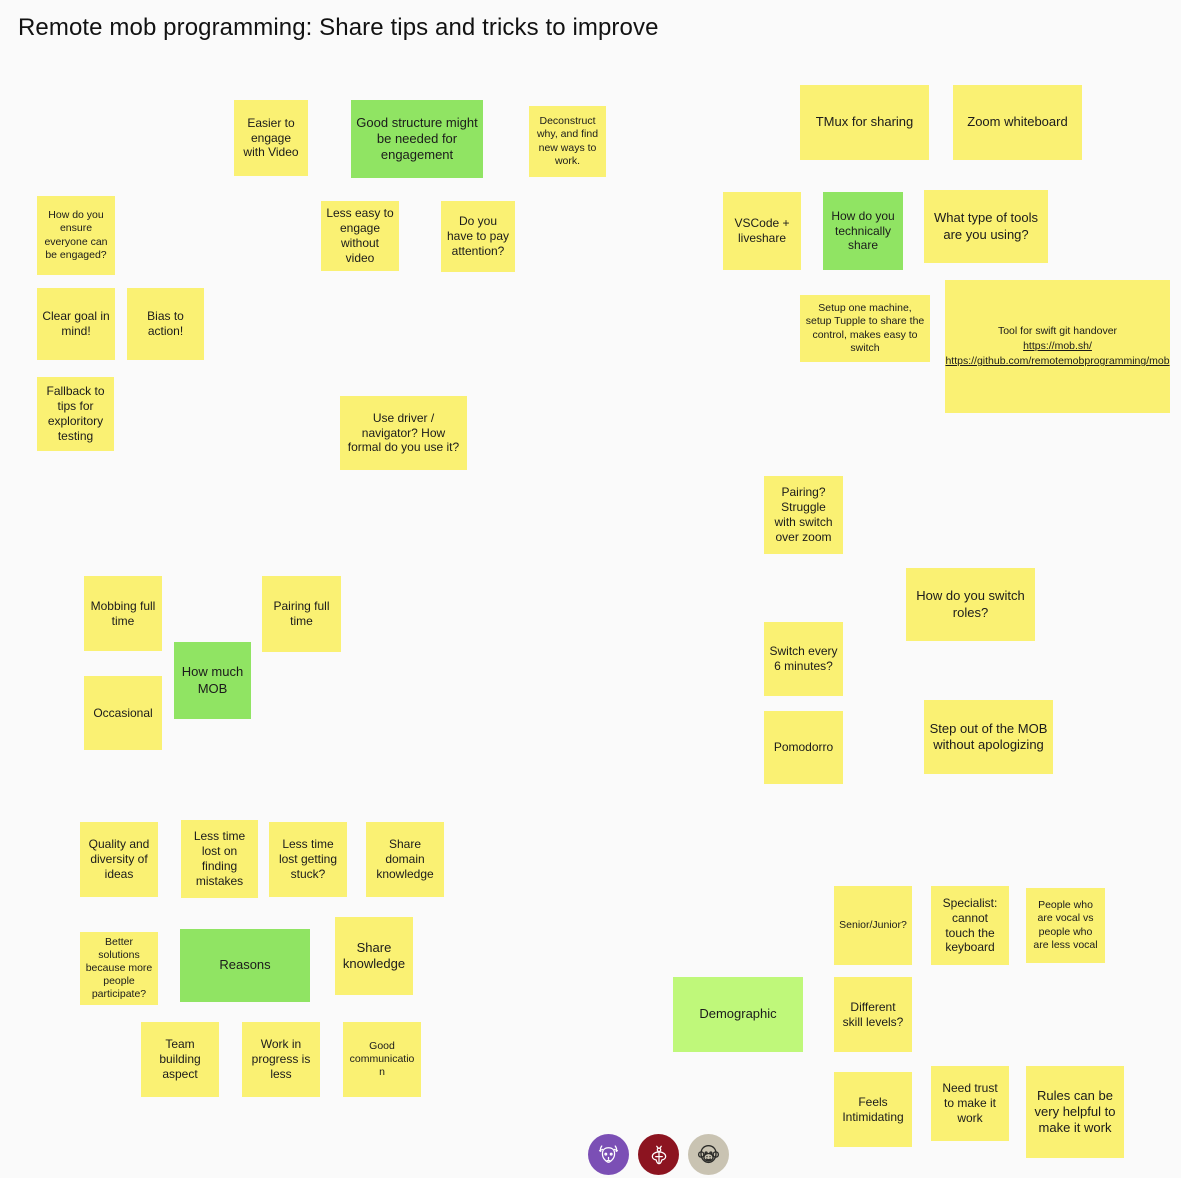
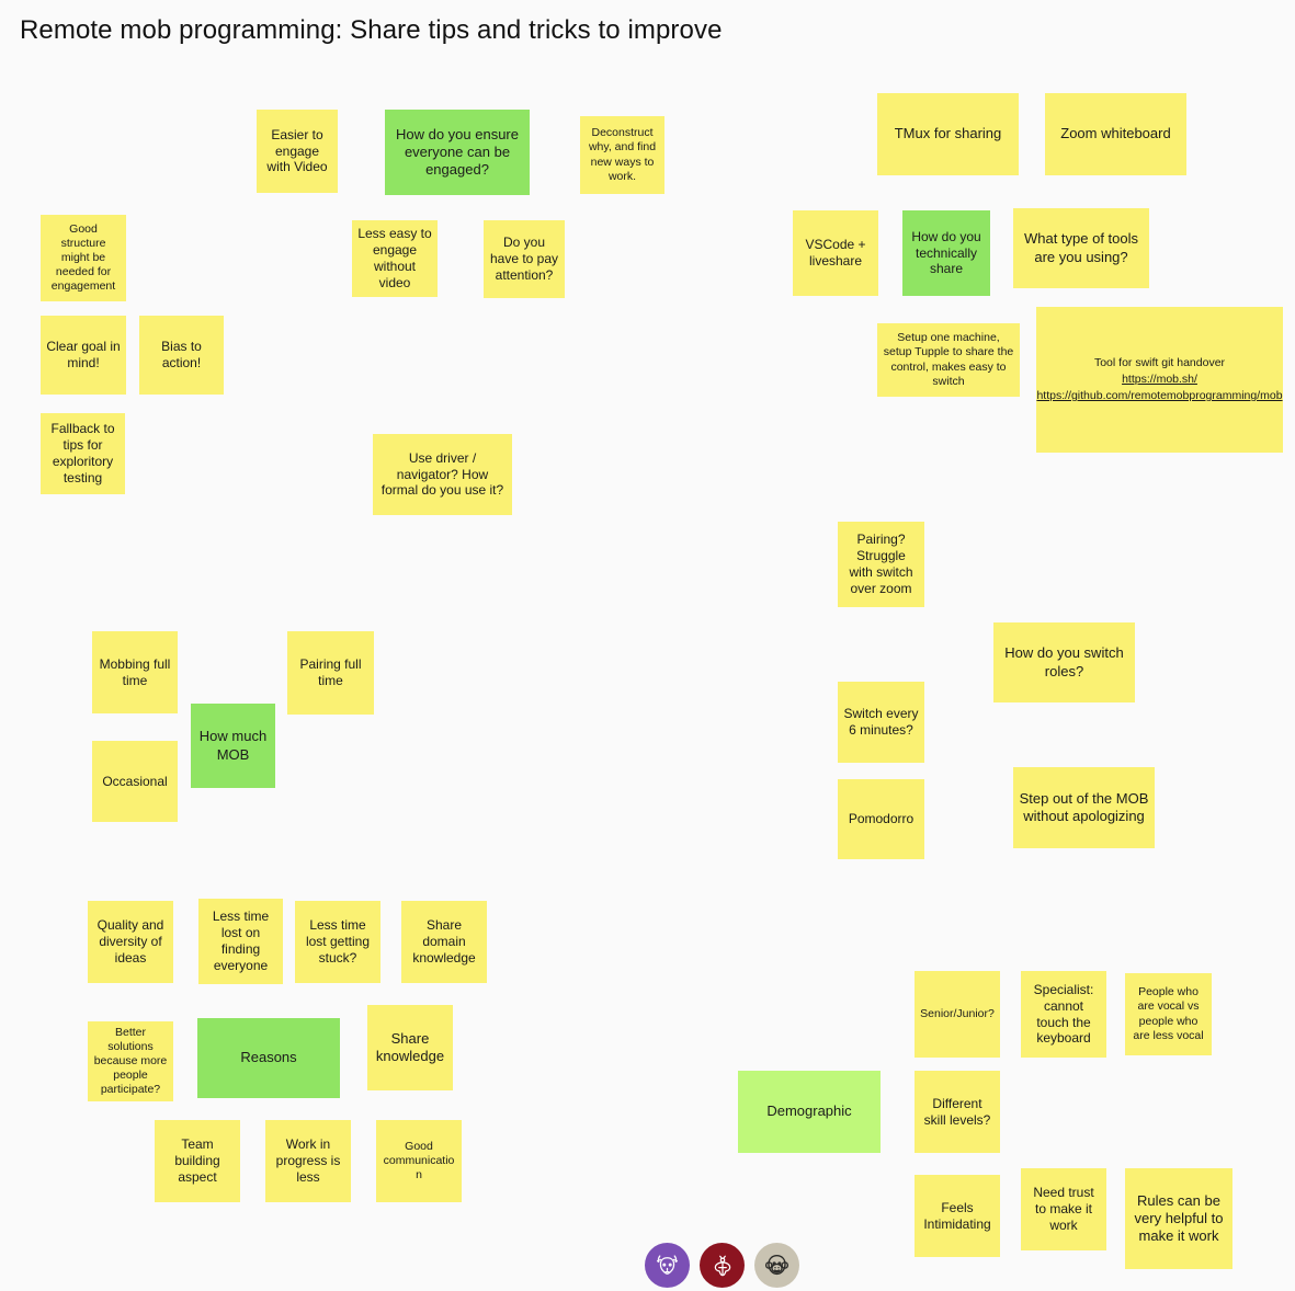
  Remote mob programming: Share tips and tricks to improve
  Easier to
  engage
  with Video
- Good structure might be needed for engagement
+ How do you ensure everyone can be engaged?
  Deconstruct why, and find new ways to work.
- How do you ensure everyone can be engaged?
+ Good structure might be needed for engagement
  Less easy to engage without video
  Do you have to pay attention?
  Clear goal in mind!
  Bias to action!
  Fallback to tips for exploritory testing
  Use driver / navigator? How formal do you use it?
  TMux for sharing
  Zoom whiteboard
  VSCode + liveshare
  How do you technically share
  What type of tools are you using?
  Setup one machine, setup Tupple to share the control, makes easy to switch
  Tool for swift git handover
  https://mob.sh/
  https://github.com/remotemobprogramming/mob
  Pairing? Struggle with switch over zoom
  How do you switch roles?
  Switch every 6 minutes?
  Pomodorro
  Step out of the MOB without apologizing
  Mobbing full time
  Pairing full time
  How much MOB
  Occasional
  Quality and diversity of ideas
- Less time lost on finding mistakes
+ Less time lost on finding everyone
  Less time lost getting stuck?
  Share domain knowledge
  Better solutions because more people participate?
  Reasons
  Share knowledge
  Team building aspect
  Work in progress is less
  Good communication
  Senior/Junior?
  Specialist: cannot touch the keyboard
  People who are vocal vs people who are less vocal
  Demographic
  Different skill levels?
  Feels Intimidating
  Need trust to make it work
  Rules can be very helpful to make it work
